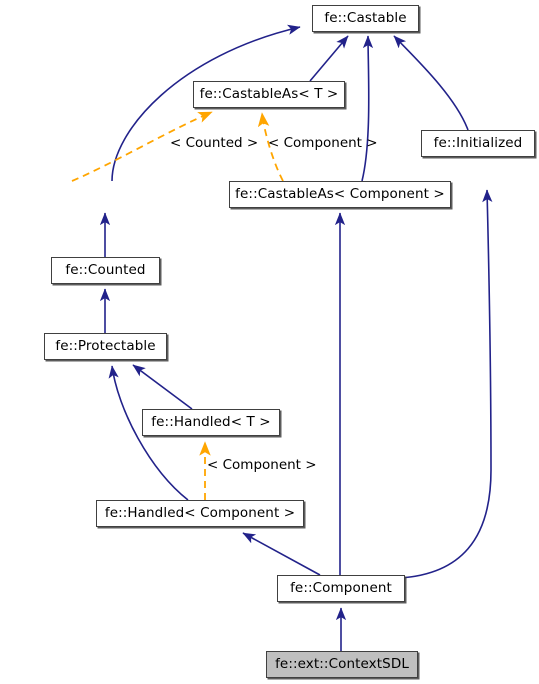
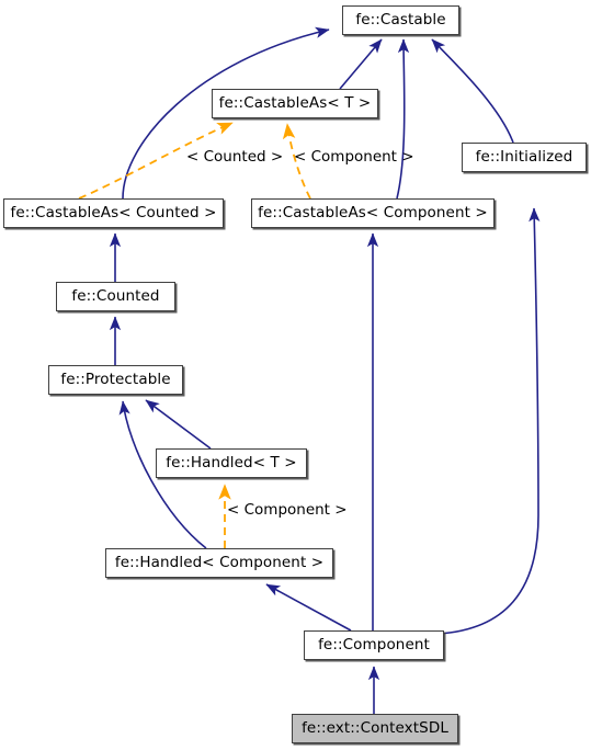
  fe::Castable
  fe::CastableAs< T >
  fe::Initialized
+ fe::CastableAs< Counted >
  fe::CastableAs< Component >
  fe::Counted
  fe::Protectable
  fe::Handled< T >
  fe::Handled< Component >
  fe::Component
  fe::ext::ContextSDL
  < Counted >
  < Component >
  < Component >
